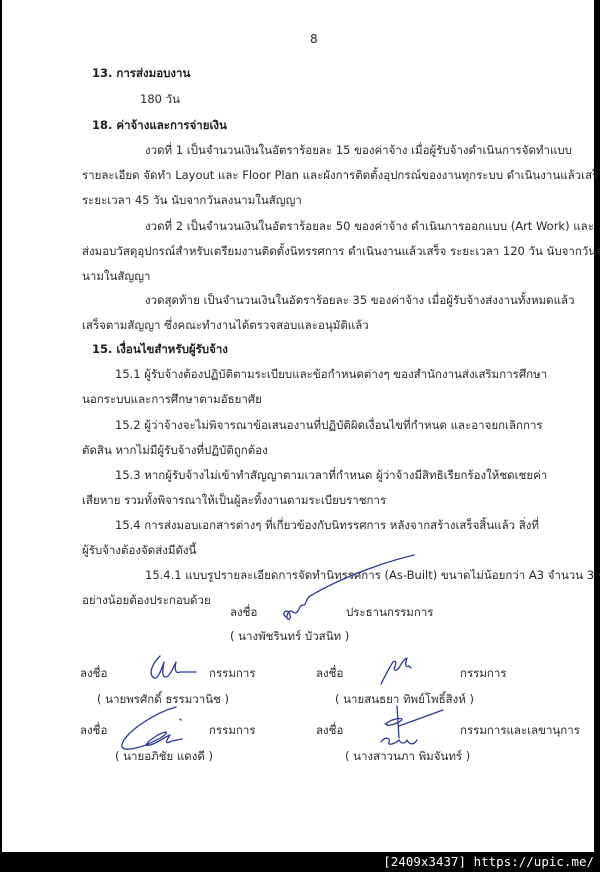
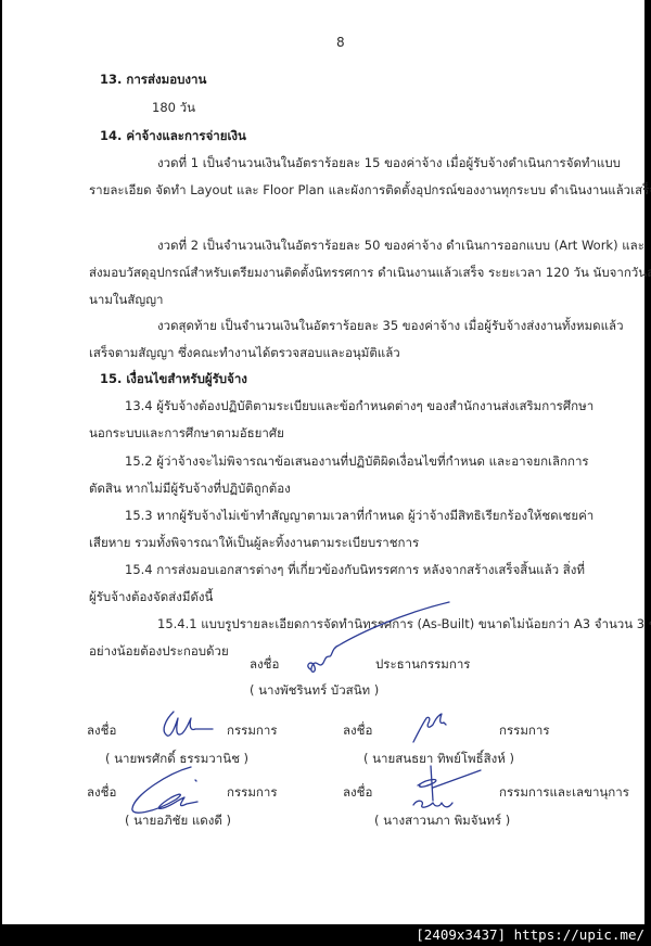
  8
  13. การส่งมอบงาน
  180 วัน
- 18. ค่าจ้างและการจ่ายเงิน
+ 14. ค่าจ้างและการจ่ายเงิน
  งวดที่ 1 เป็นจำนวนเงินในอัตราร้อยละ 15 ของค่าจ้าง เมื่อผู้รับจ้างดำเนินการจัดทำแบบ
  รายละเอียด จัดทำ Layout และ Floor Plan และผังการติดตั้งอุปกรณ์ของงานทุกระบบ ดำเนินงานแล้วเสร็
- ระยะเวลา 45 วัน นับจากวันลงนามในสัญญา
  งวดที่ 2 เป็นจำนวนเงินในอัตราร้อยละ 50 ของค่าจ้าง ดำเนินการออกแบบ (Art Work) และ
  ส่งมอบวัสดุอุปกรณ์สำหรับเตรียมงานติดตั้งนิทรรศการ ดำเนินงานแล้วเสร็จ ระยะเวลา 120 วัน นับจากวัน
  นามในสัญญา
  งวดสุดท้าย เป็นจำนวนเงินในอัตราร้อยละ 35 ของค่าจ้าง เมื่อผู้รับจ้างส่งงานทั้งหมดแล้ว
  เสร็จตามสัญญา ซึ่งคณะทำงานได้ตรวจสอบและอนุมัติแล้ว
  15. เงื่อนไขสำหรับผู้รับจ้าง
- 15.1 ผู้รับจ้างต้องปฏิบัติตามระเบียบและข้อกำหนดต่างๆ ของสำนักงานส่งเสริมการศึกษา
+ 13.4 ผู้รับจ้างต้องปฏิบัติตามระเบียบและข้อกำหนดต่างๆ ของสำนักงานส่งเสริมการศึกษา
  นอกระบบและการศึกษาตามอัธยาศัย
  15.2 ผู้ว่าจ้างจะไม่พิจารณาข้อเสนองานที่ปฏิบัติผิดเงื่อนไขที่กำหนด และอาจยกเลิกการ
  ตัดสิน หากไม่มีผู้รับจ้างที่ปฏิบัติถูกต้อง
  15.3 หากผู้รับจ้างไม่เข้าทำสัญญาตามเวลาที่กำหนด ผู้ว่าจ้างมีสิทธิเรียกร้องให้ชดเชยค่า
  เสียหาย รวมทั้งพิจารณาให้เป็นผู้ละทิ้งงานตามระเบียบราชการ
  15.4 การส่งมอบเอกสารต่างๆ ที่เกี่ยวข้องกับนิทรรศการ หลังจากสร้างเสร็จสิ้นแล้ว สิ่งที่
  ผู้รับจ้างต้องจัดส่งมีดังนี้
  15.4.1 แบบรูปรายละเอียดการจัดทำนิทรรศการ (As-Built) ขนาดไม่น้อยกว่า A3 จำนวน 3
  อย่างน้อยต้องประกอบด้วย
  ลงชื่อ
  ประธานกรรมการ
  ( นางพัชรินทร์ บัวสนิท )
  ลงชื่อ
  กรรมการ
  ( นายพรศักดิ์ ธรรมวานิช )
  ลงชื่อ
  กรรมการ
  ( นายสนธยา ทิพย์โพธิ์สิงห์ )
  ลงชื่อ
  กรรมการ
  ( นายอภิชัย แดงดี )
  ลงชื่อ
  กรรมการและเลขานุการ
  ( นางสาวนภา พิมจันทร์ )
  [2409x3437] https://upic.me/
